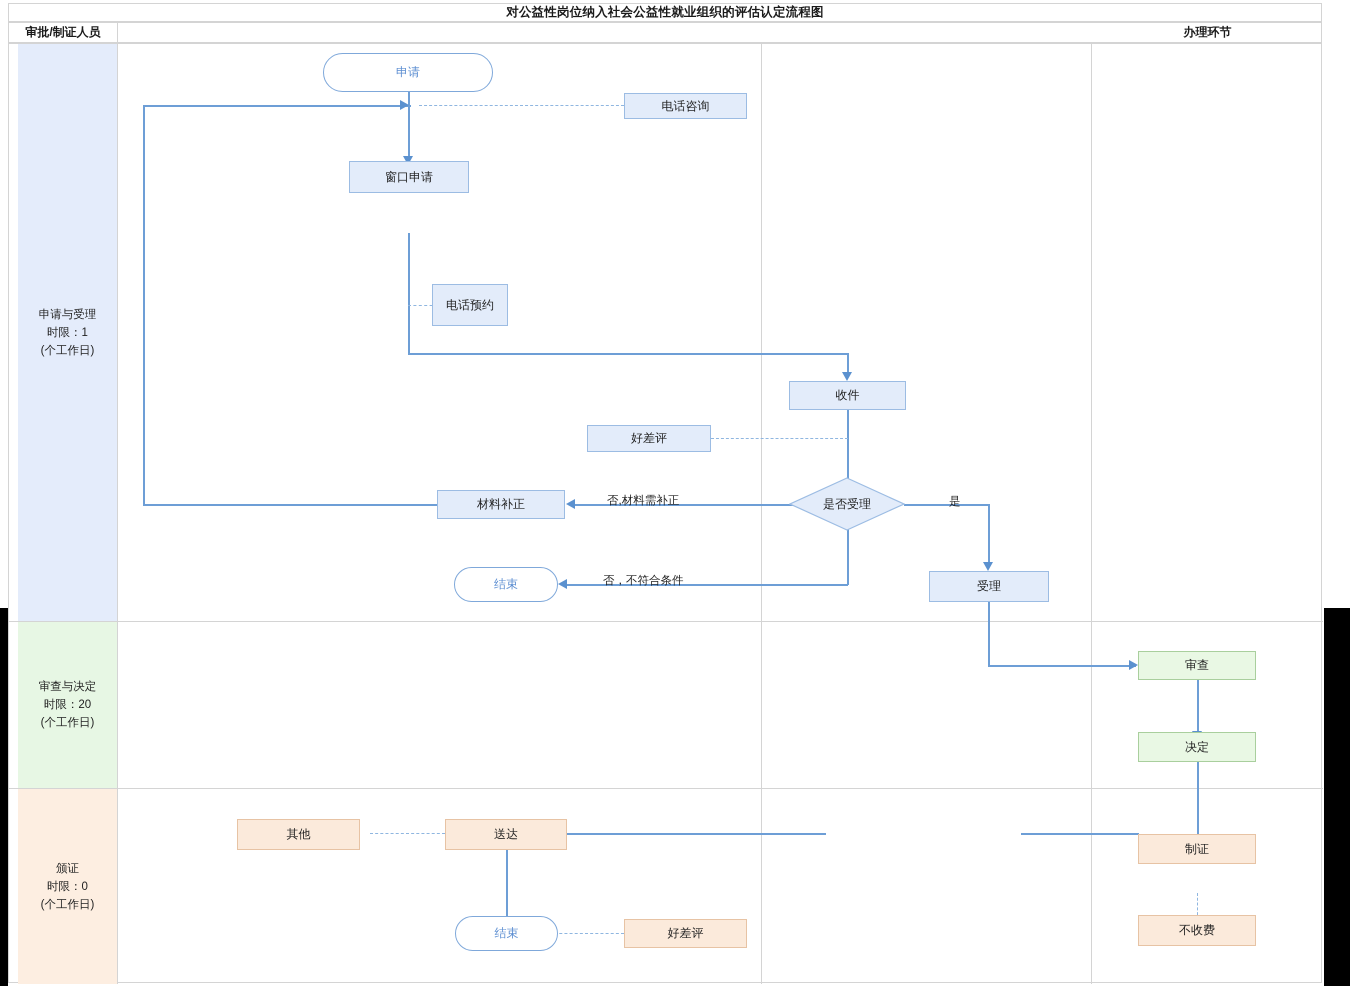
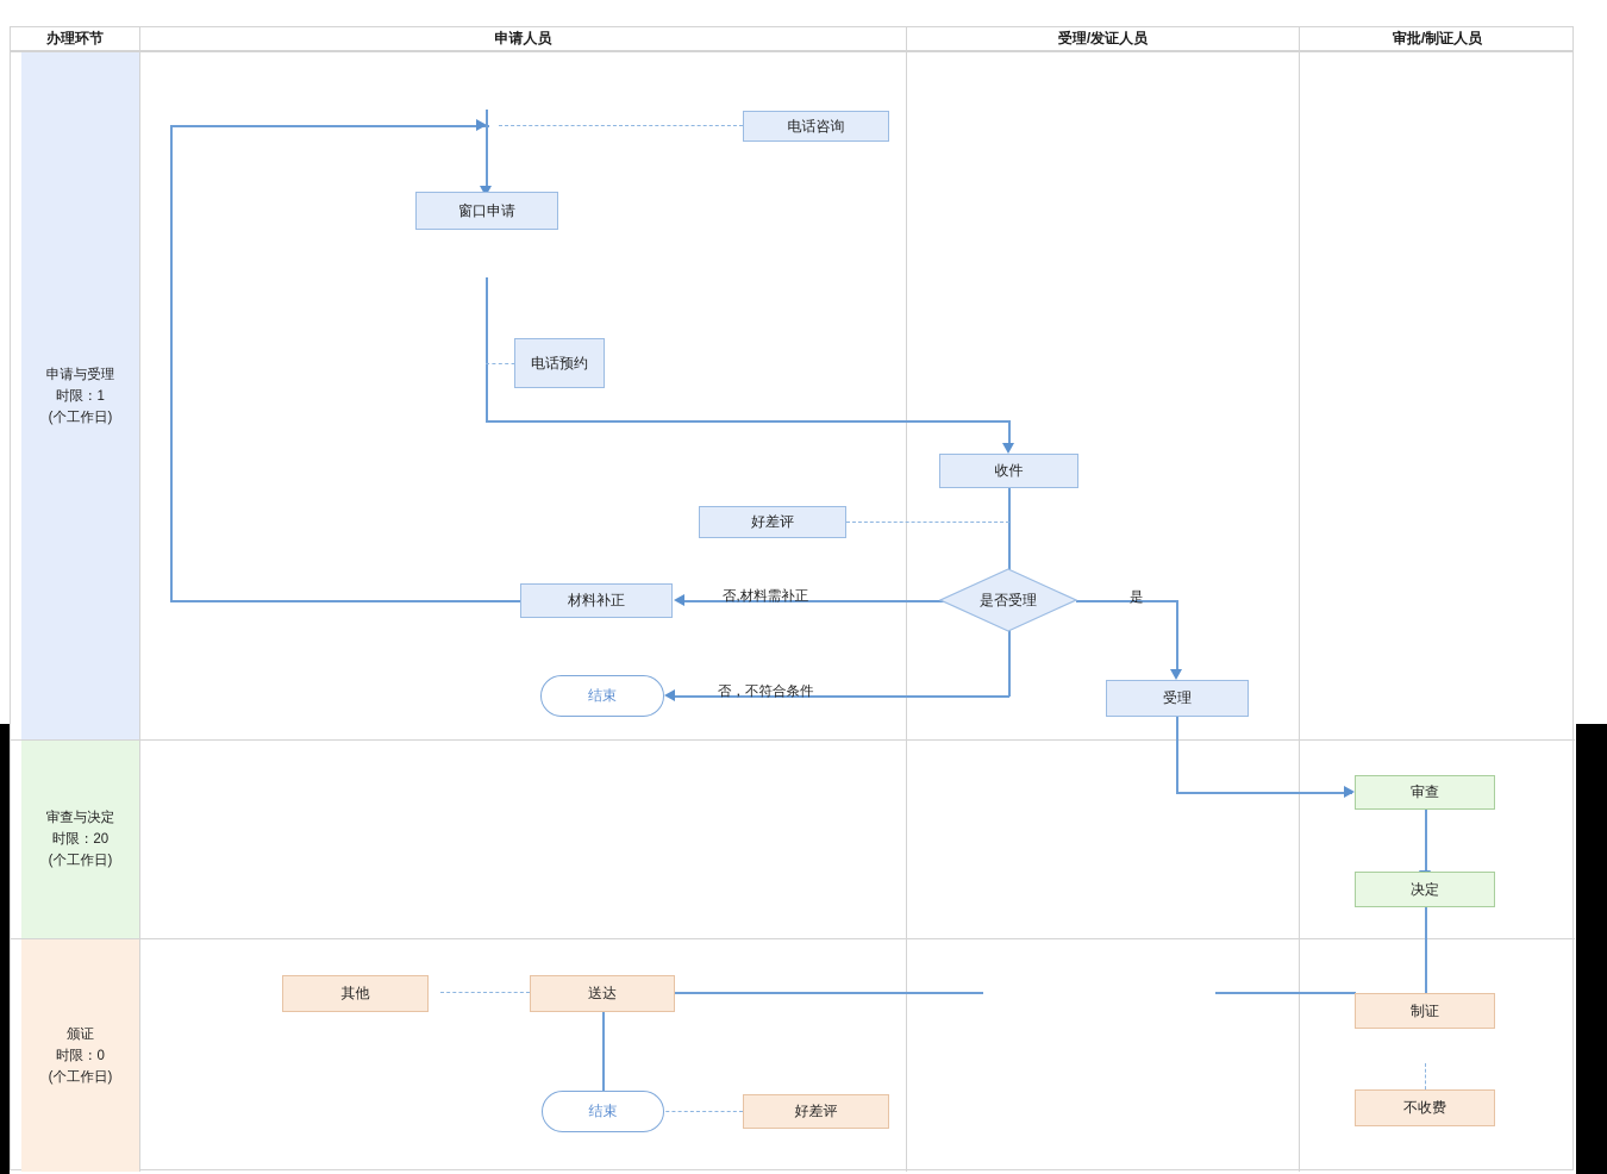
- 对公益性岗位纳入社会公益性就业组织的评估认定流程图
- 审批/制证人员
+ 办理环节
+ 申请人员
+ 受理/发证人员
- 办理环节
+ 审批/制证人员
  申请与受理
  时限：1
  (个工作日)
  审查与决定
  时限：20
  (个工作日)
  颁证
  时限：0
  (个工作日)
- 申请
  电话咨询
  窗口申请
  电话预约
  收件
  好差评
  是否受理
  材料补正
  结束
  受理
  审查
  决定
  制证
  不收费
  送达
  其他
  结束
  好差评
  否,材料需补正
  否，不符合条件
  是
